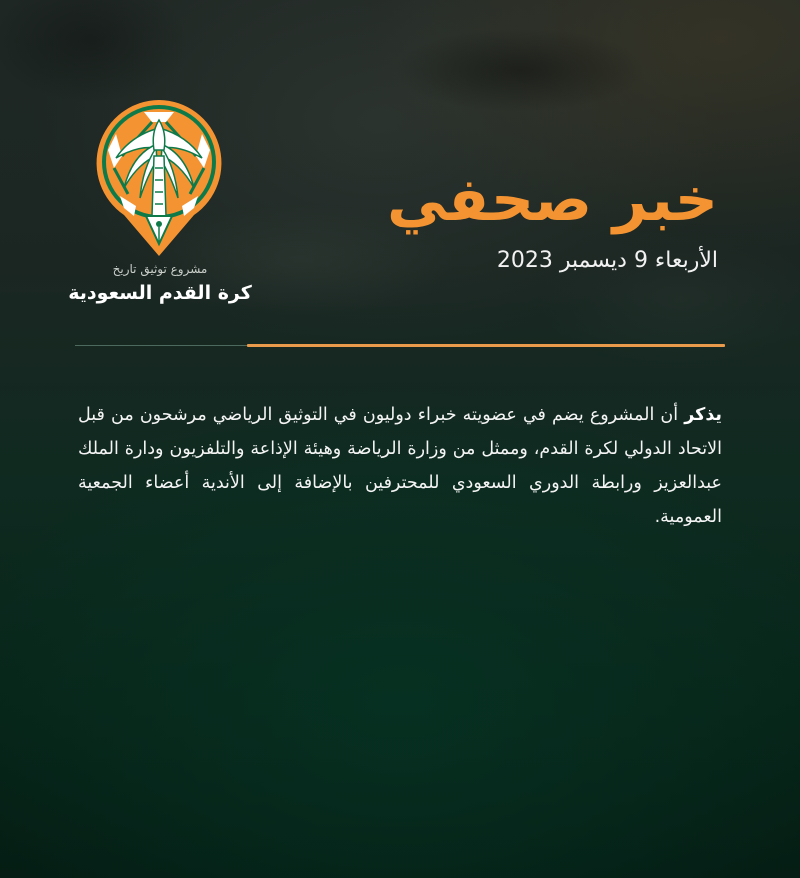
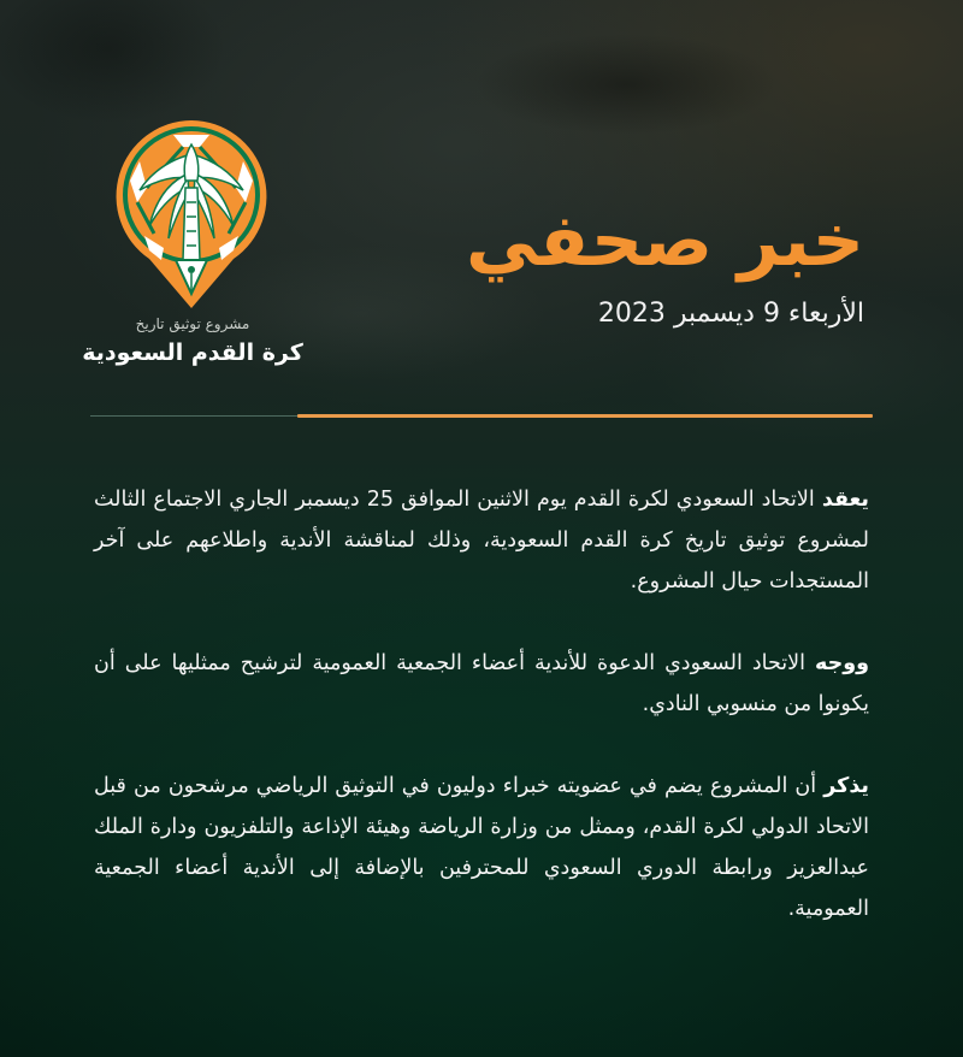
  مشروع توثيق تاريخ
  كرة القدم السعودية
  خبر صحفي
  الأربعاء 9 ديسمبر 2023
+ يعقد الاتحاد السعودي لكرة القدم يوم الاثنين الموافق 25 ديسمبر الجاري الاجتماع الثالث لمشروع توثيق تاريخ كرة القدم السعودية، وذلك لمناقشة الأندية واطلاعهم على آخر المستجدات حيال المشروع.
+ ووجه الاتحاد السعودي الدعوة للأندية أعضاء الجمعية العمومية لترشيح ممثليها على أن يكونوا من منسوبي النادي.
  يذكر أن المشروع يضم في عضويته خبراء دوليون في التوثيق الرياضي مرشحون من قبل الاتحاد الدولي لكرة القدم، وممثل من وزارة الرياضة وهيئة الإذاعة والتلفزيون ودارة الملك عبدالعزيز ورابطة الدوري السعودي للمحترفين بالإضافة إلى الأندية أعضاء الجمعية العمومية.
